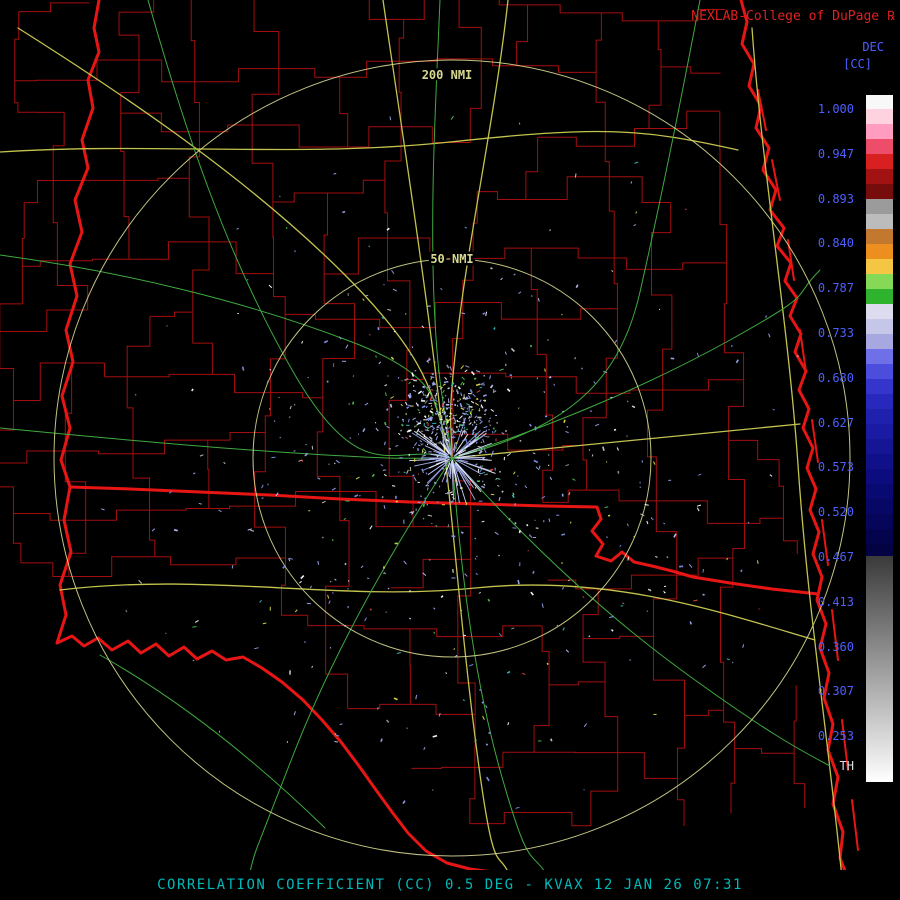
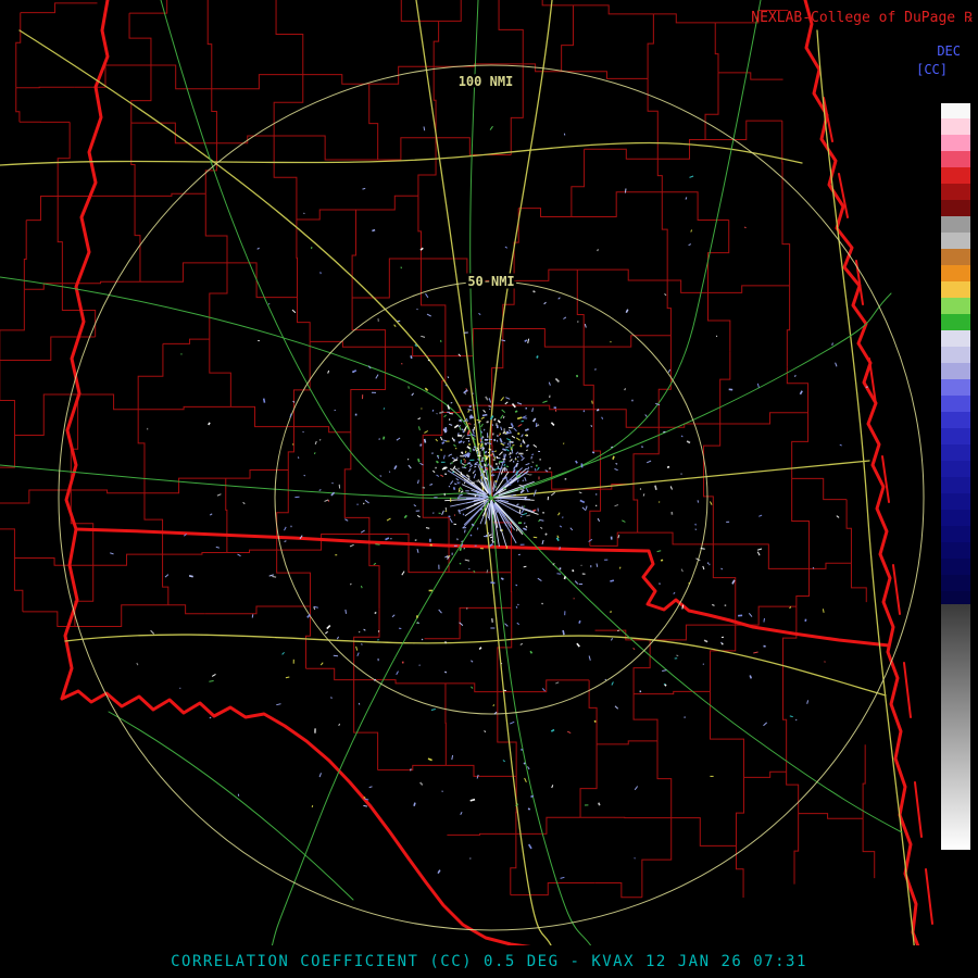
- 200 NMI
+ 100 NMI
  50 NMI
  NEXLAB-College of DuPage ℞
  DEC
  [CC]
- TH
- 1.000
- 0.947
- 0.893
- 0.840
- 0.787
- 0.733
- 0.680
- 0.627
- 0.573
- 0.520
- 0.467
- 0.413
- 0.360
- 0.307
- 0.253
  CORRELATION COEFFICIENT (CC) 0.5 DEG - KVAX 12 JAN 26 07:31
